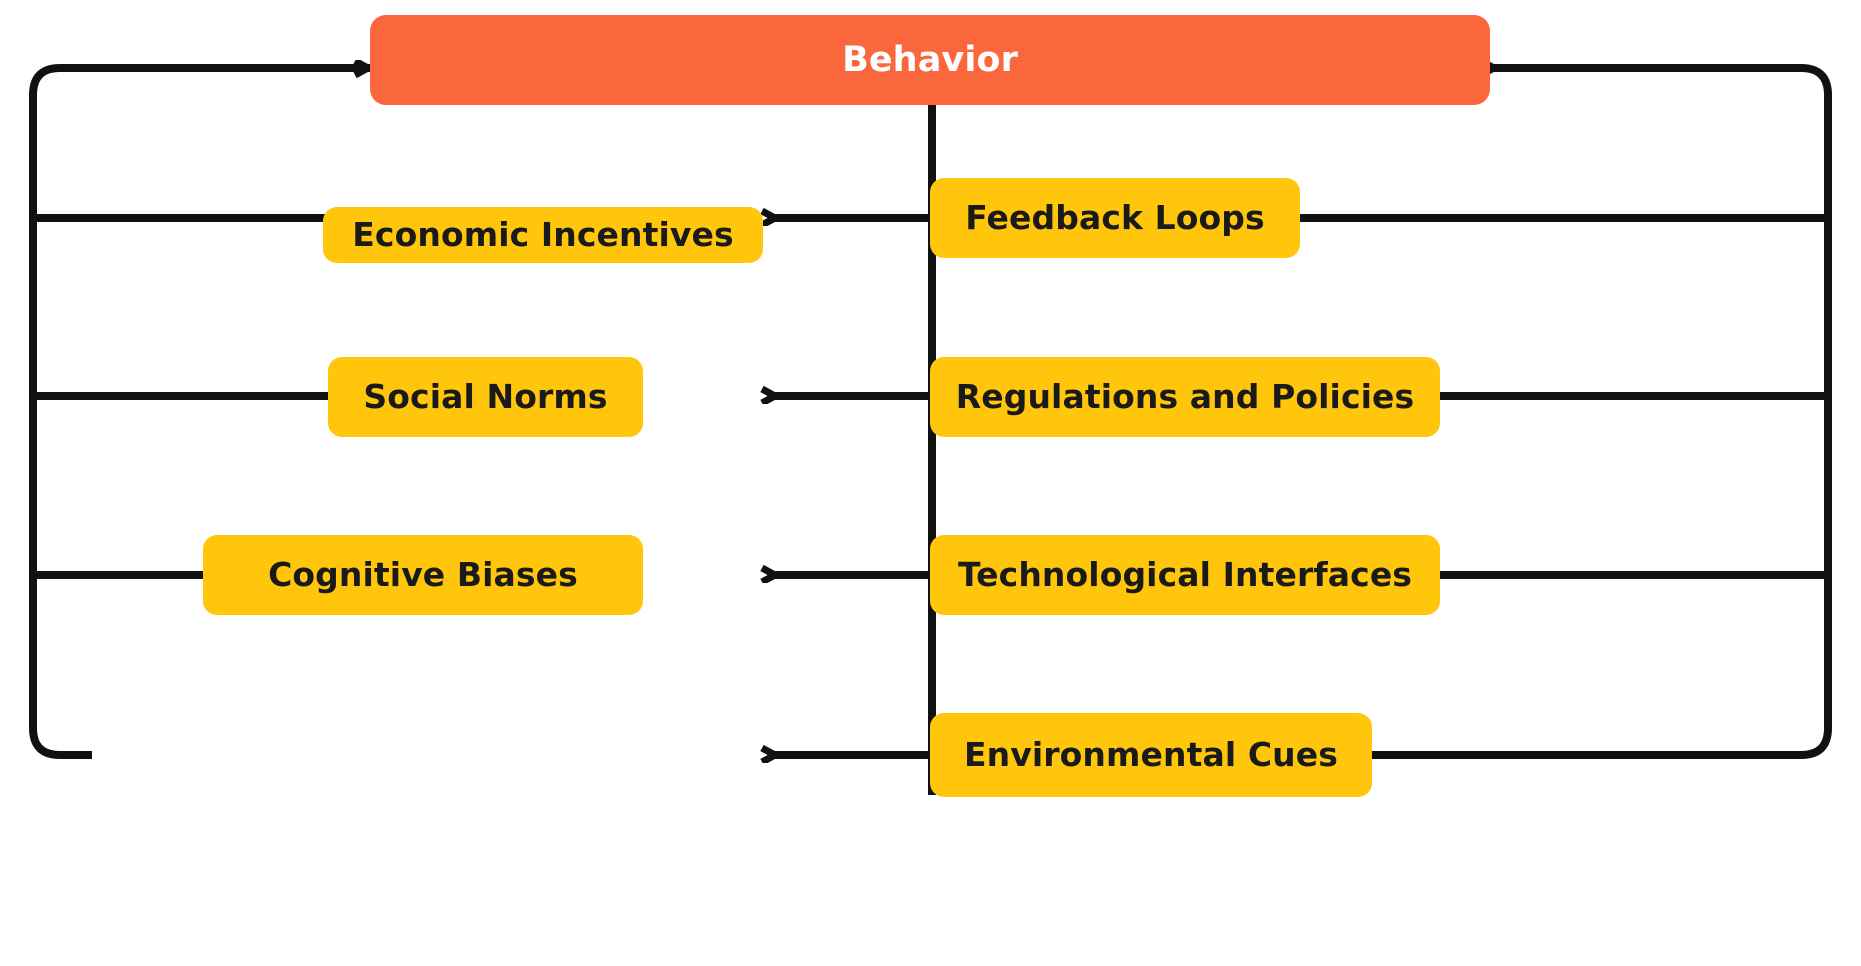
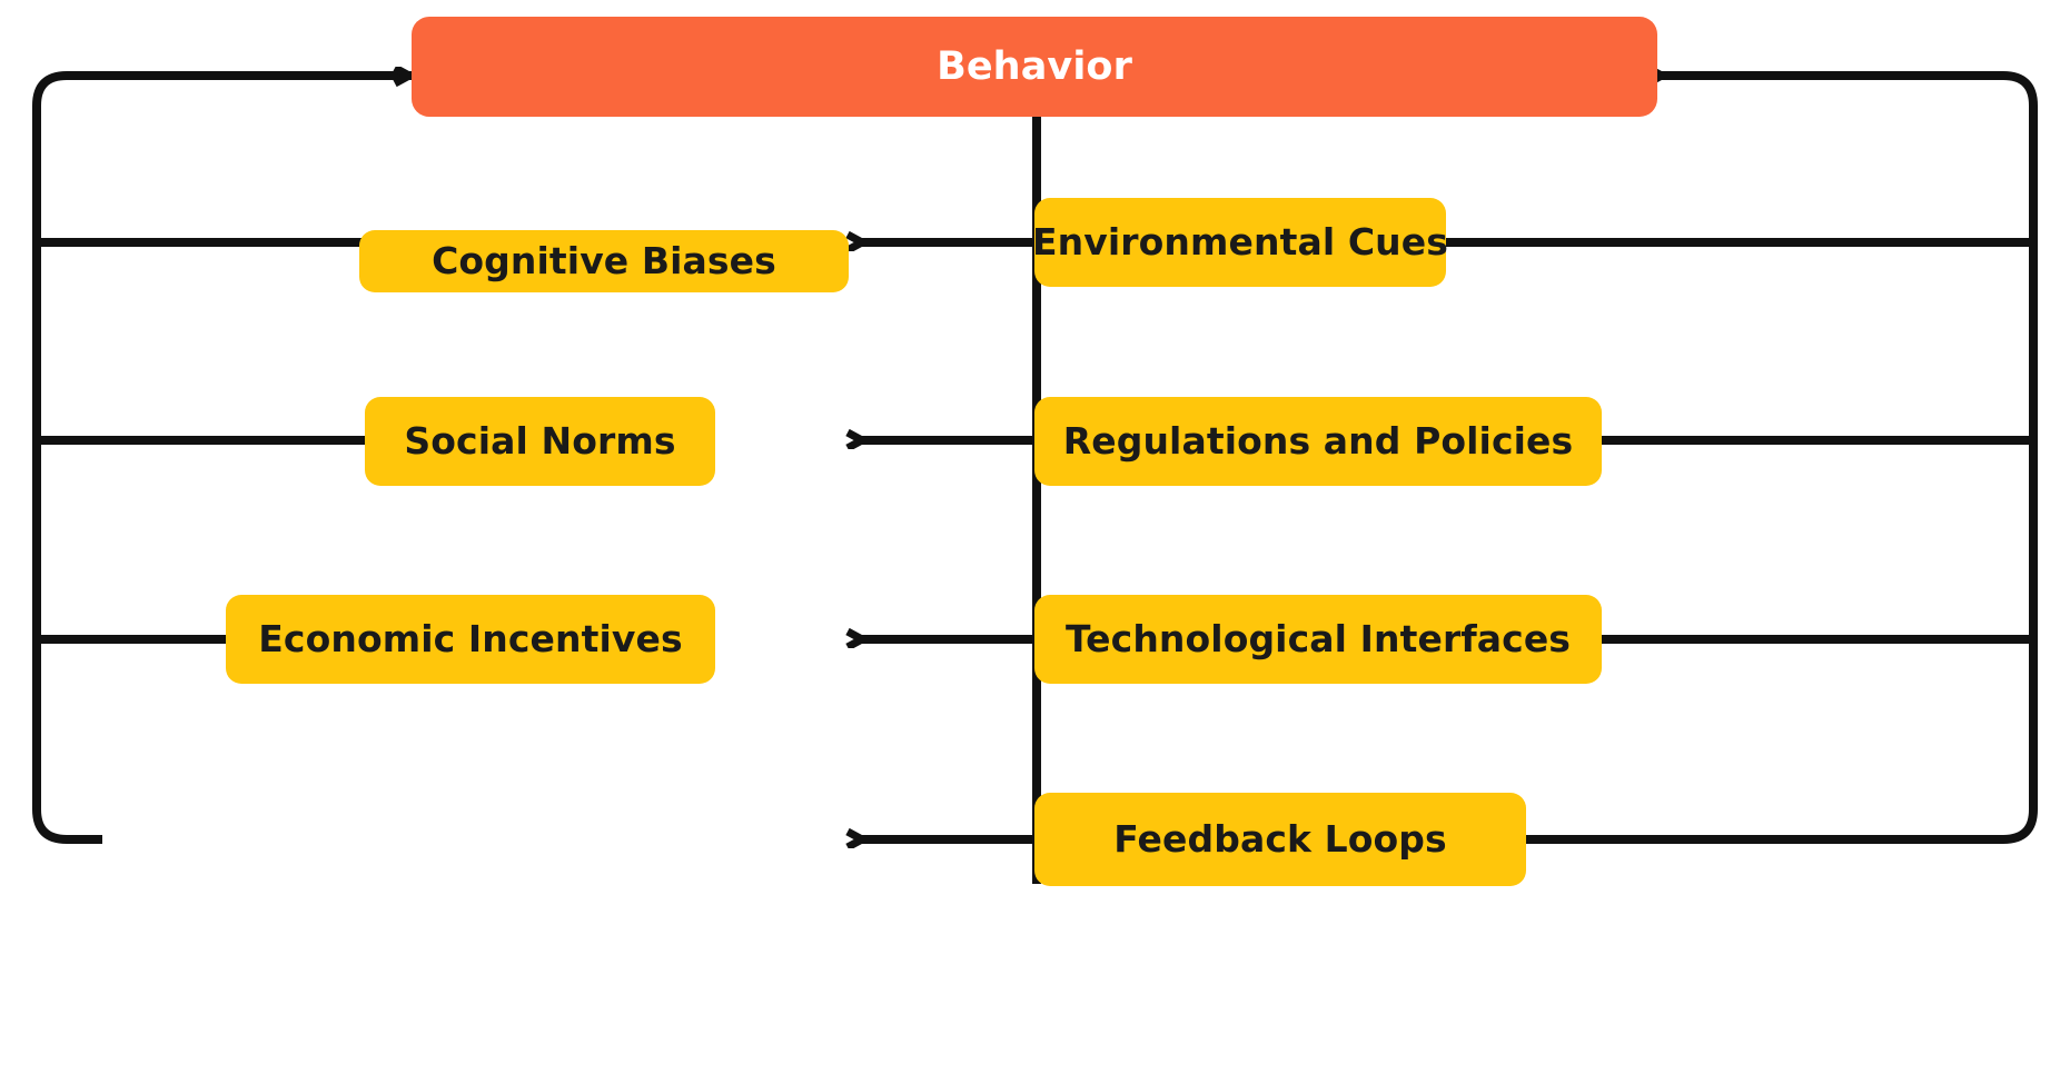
  Behavior
- Economic Incentives
+ Cognitive Biases
  Social Norms
- Cognitive Biases
+ Economic Incentives
- Feedback Loops
+ Environmental Cues
  Regulations and Policies
  Technological Interfaces
- Environmental Cues
+ Feedback Loops
